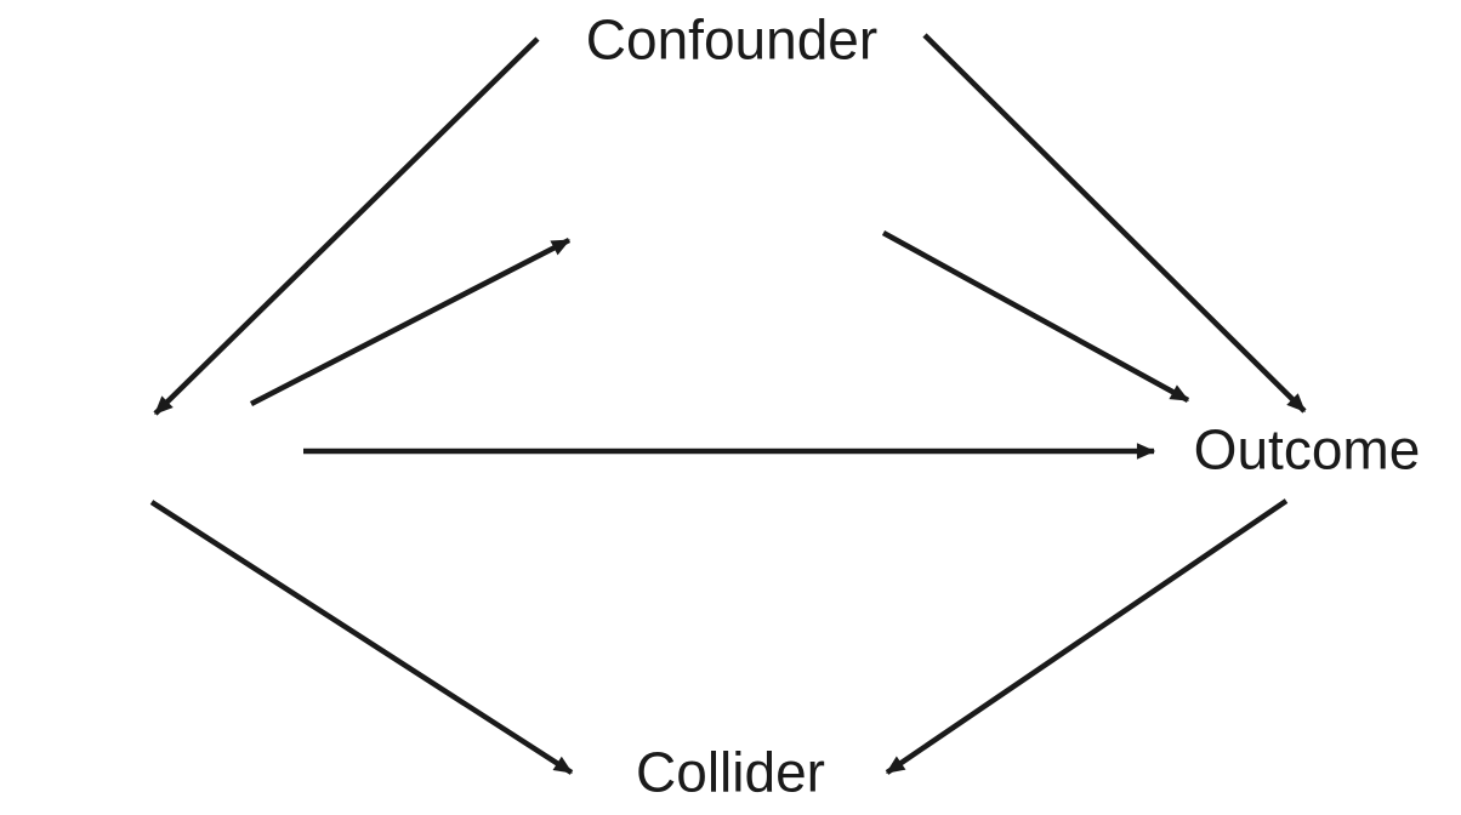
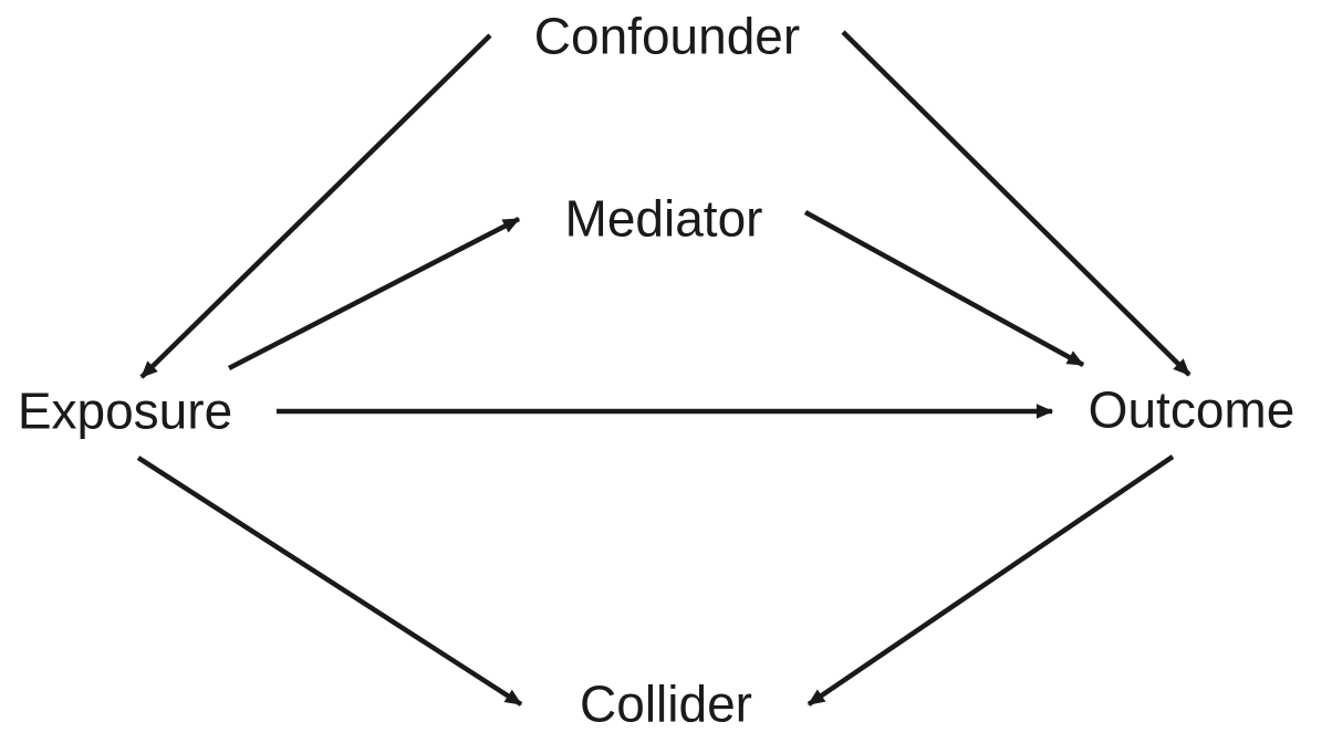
  Confounder
+ Mediator
+ Exposure
  Outcome
  Collider
